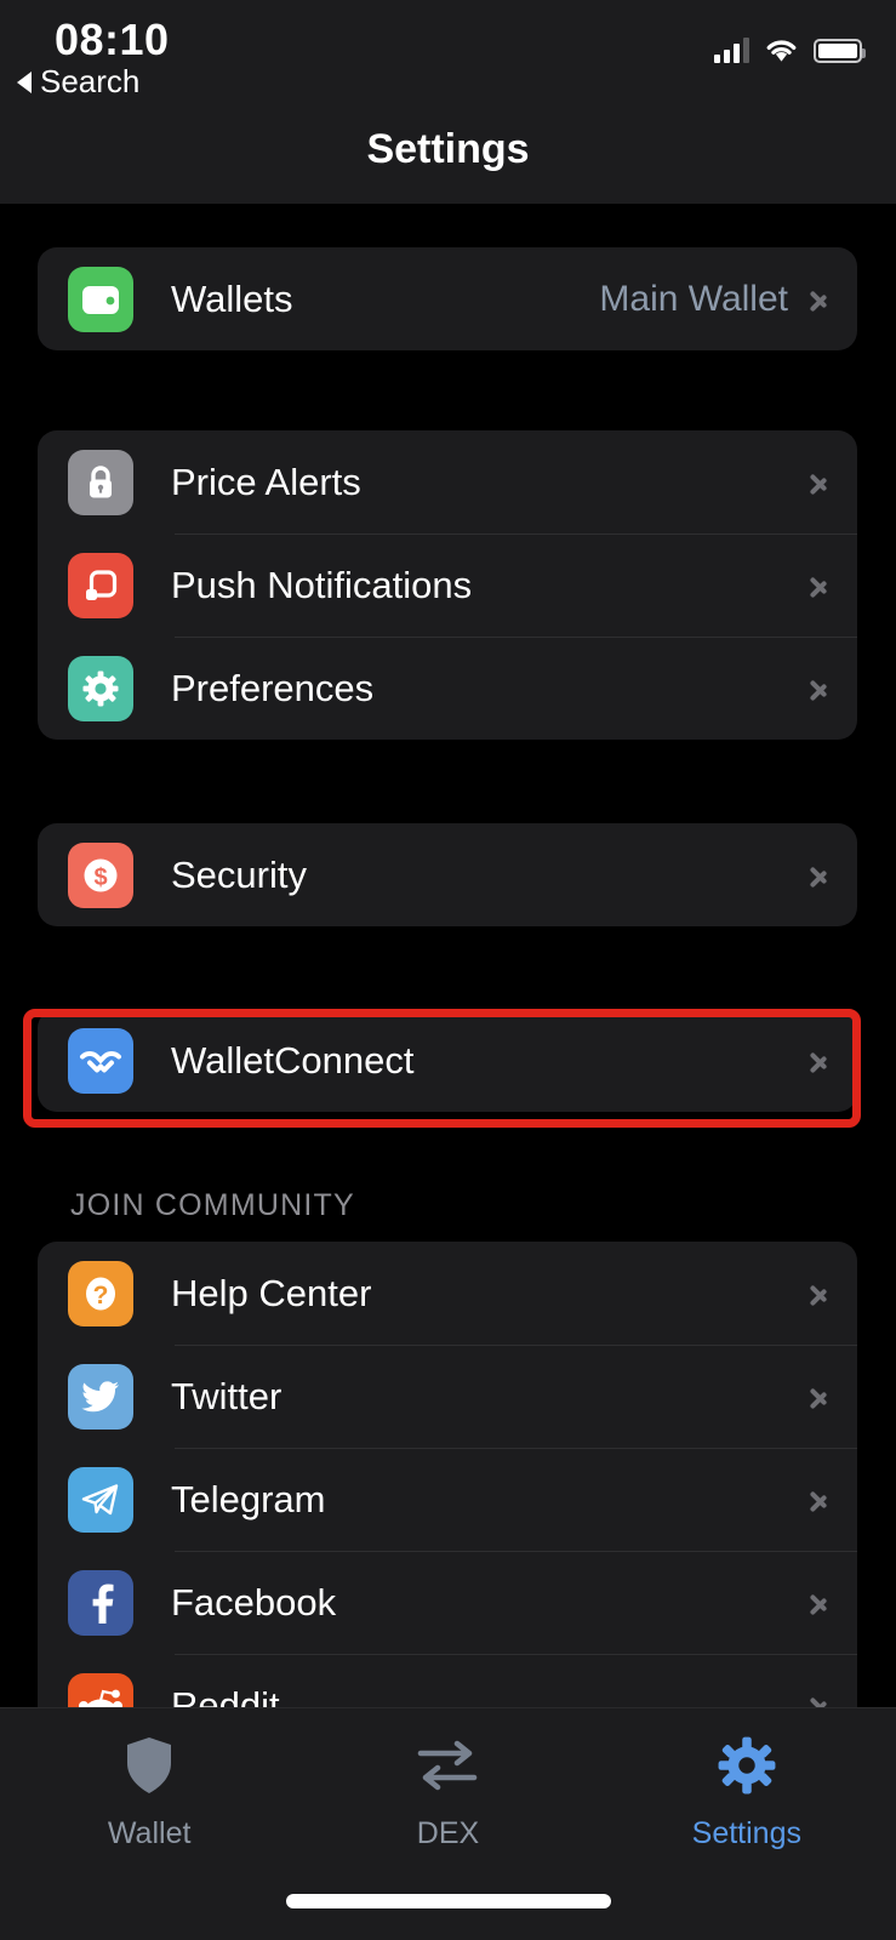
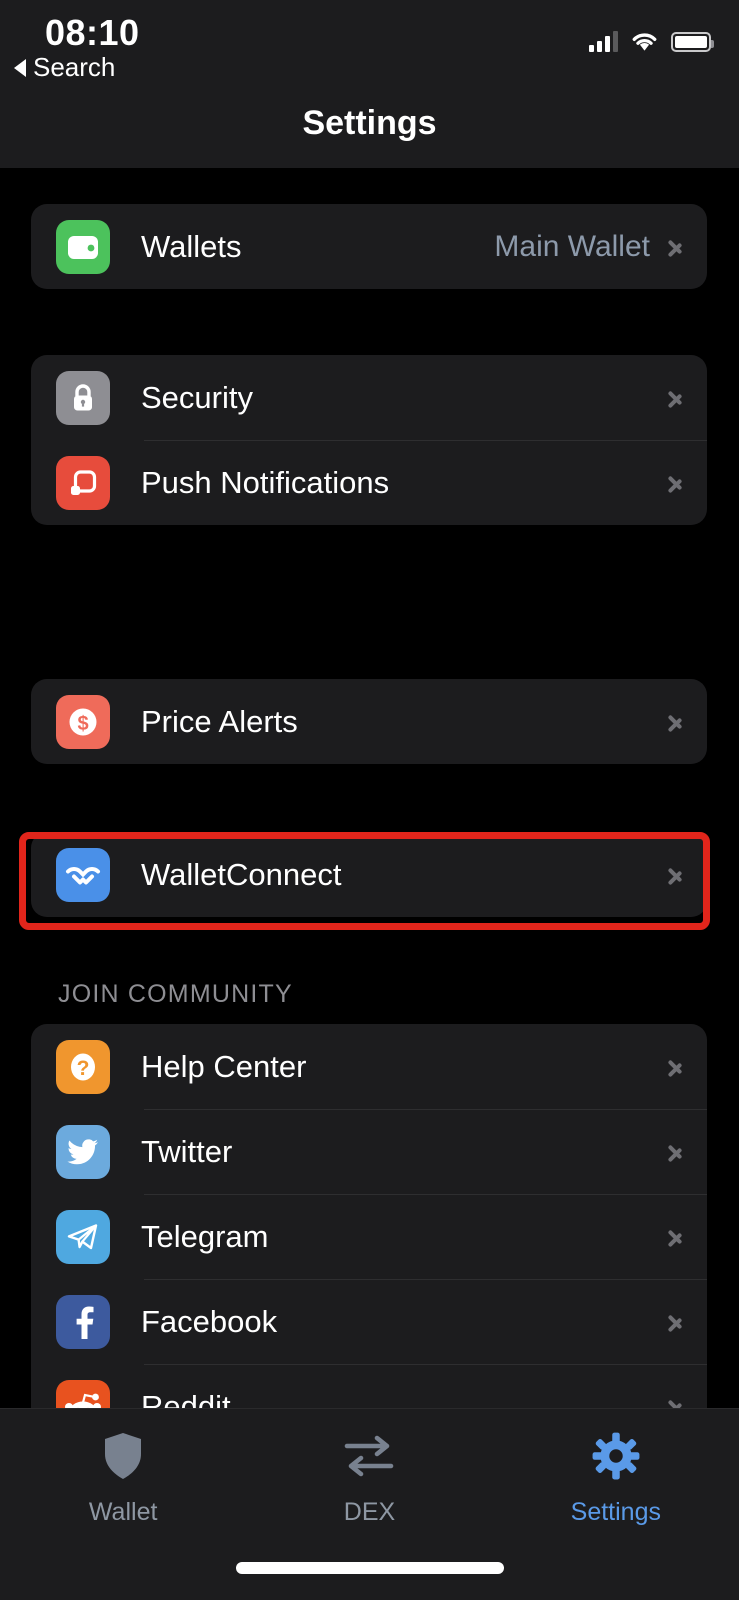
  08:10
  Search
  Settings
  Wallets
  Main Wallet
- Price Alerts
+ Security
  Push Notifications
- Preferences
  $
- Security
+ Price Alerts
  WalletConnect
  JOIN COMMUNITY
  ?
  Help Center
  Twitter
  Telegram
  Facebook
  Reddit
  Wallet
  DEX
  Settings
